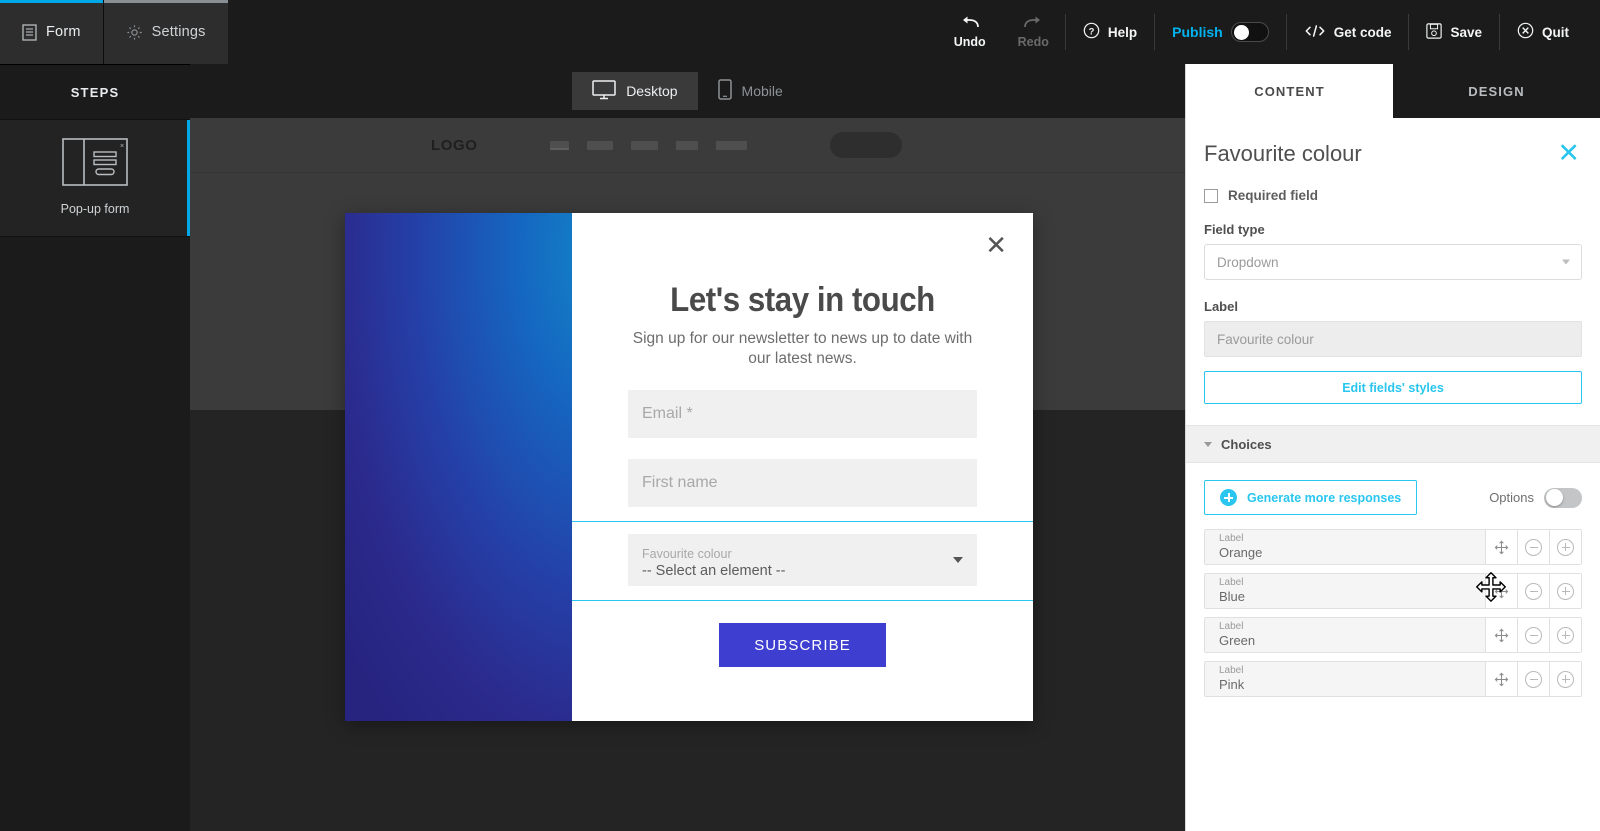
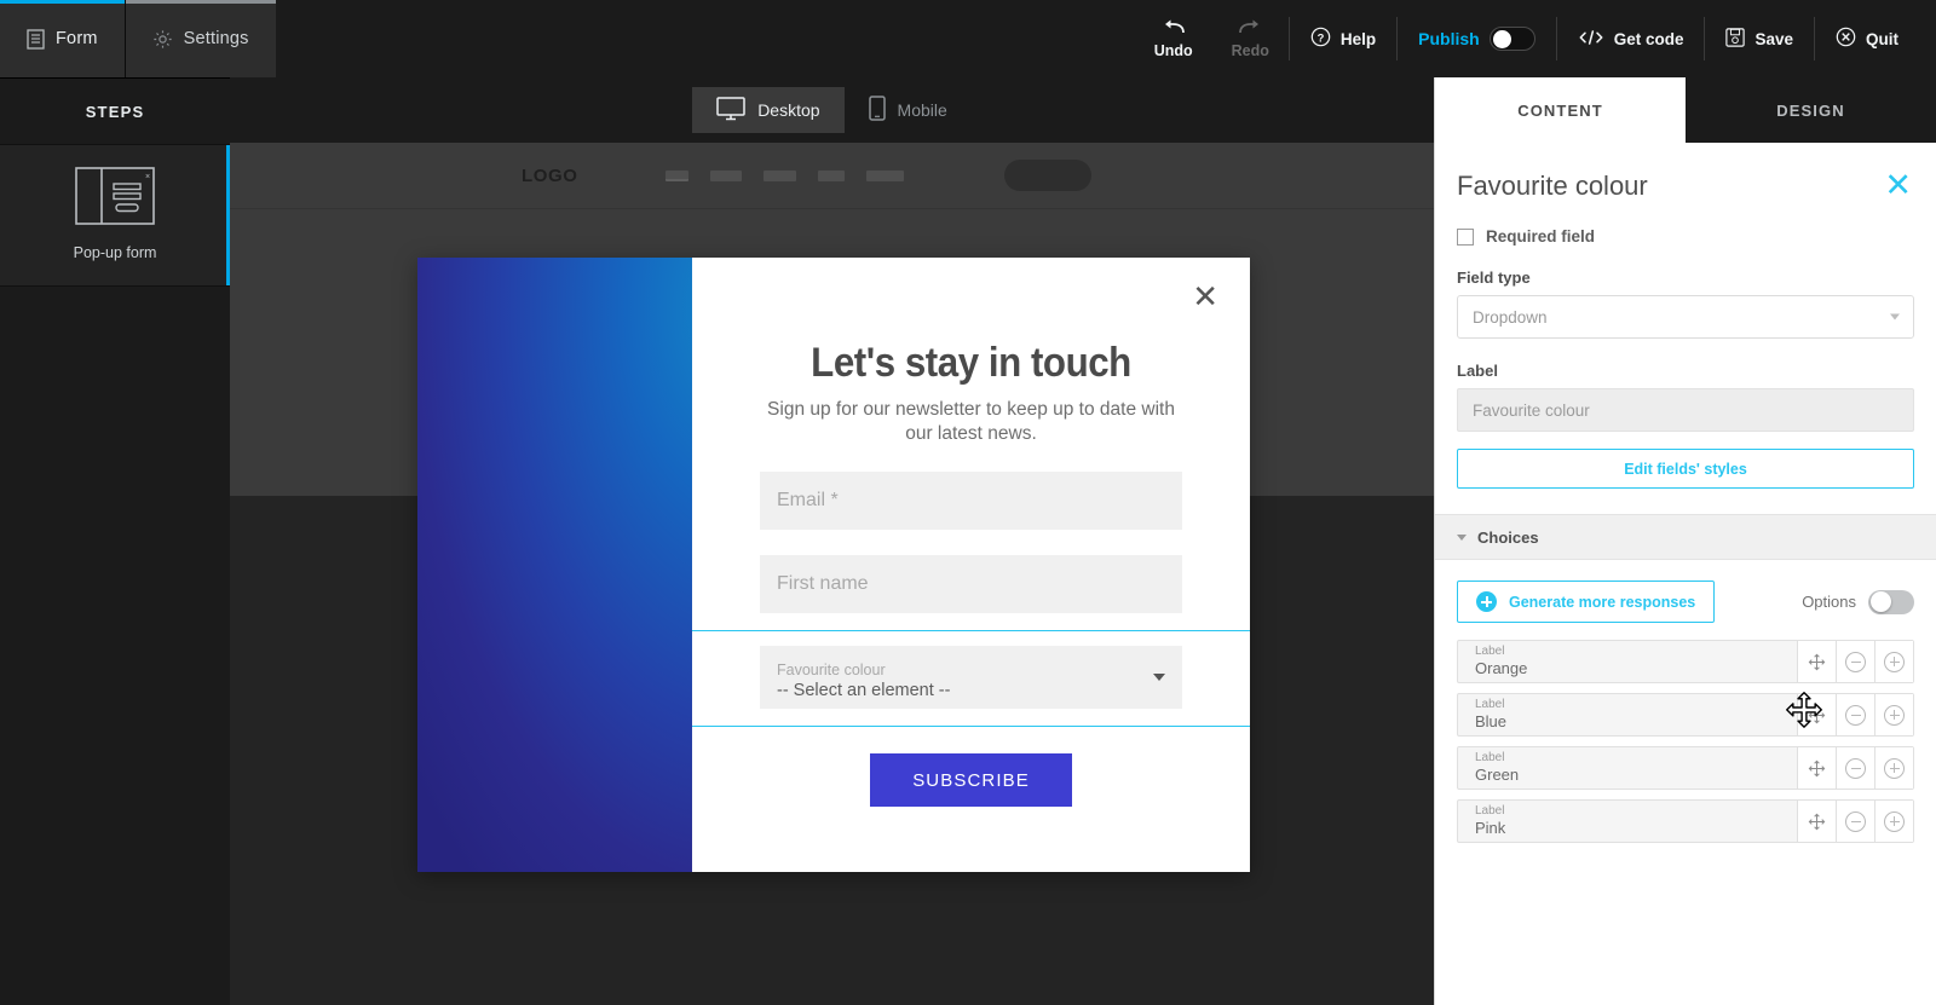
  Form
  Settings
  Undo
  Redo
  ?
  Help
  Publish
  Get code
  Save
  Quit
  STEPS
  Pop-up form
  Desktop
  Mobile
  LOGO
  ✕
  Let's stay in touch
- Sign up for our newsletter to news up to date with our latest news.
+ Sign up for our newsletter to keep up to date with our latest news.
  Email *
  First name
  Favourite colour
  -- Select an element --
  SUBSCRIBE
  CONTENT
  DESIGN
  Favourite colour
  ✕
  Required field
  Field type
  Dropdown
  Label
  Favourite colour
  Edit fields' styles
  Choices
  Generate more responses
  Options
  Label
  Orange
  Label
  Blue
  Label
  Green
  Label
  Pink
